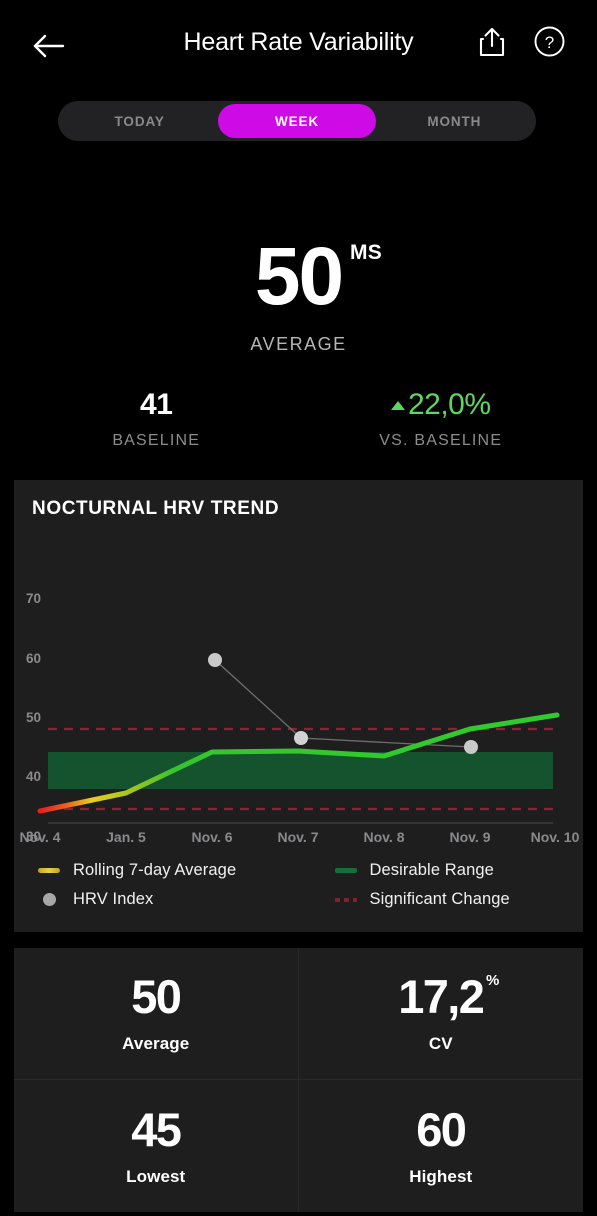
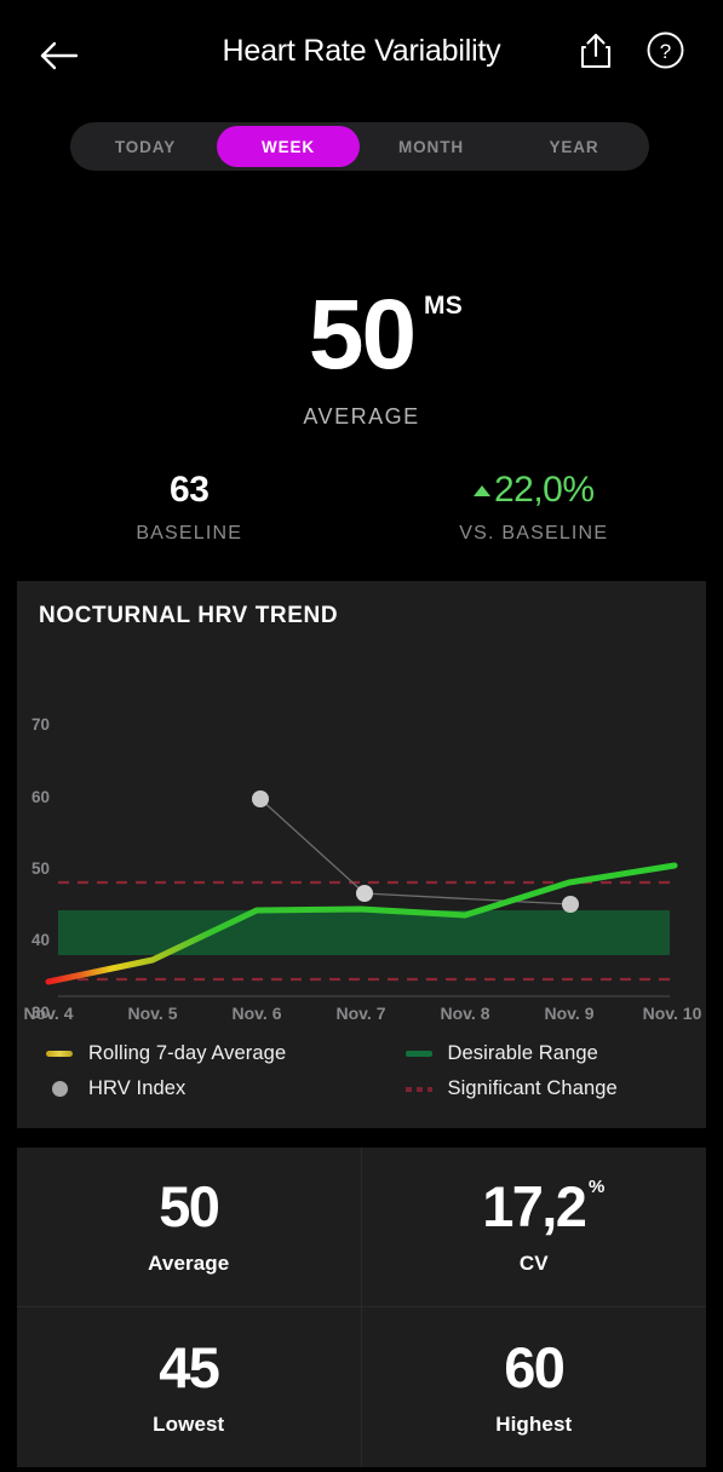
  Heart Rate Variability
  ?
  TODAY
  WEEK
  MONTH
+ YEAR
  50
  MS
  AVERAGE
- 41
+ 63
  BASELINE
  22,0%
  VS. BASELINE
  NOCTURNAL HRV TREND
  70
  60
  50
  40
  30
  Nov. 4
- Jan. 5
+ Nov. 5
  Nov. 6
  Nov. 7
  Nov. 8
  Nov. 9
  Nov. 10
  Rolling 7-day Average
  Desirable Range
  HRV Index
  Significant Change
  50
  Average
  17,2
  %
  CV
  45
  Lowest
  60
  Highest
